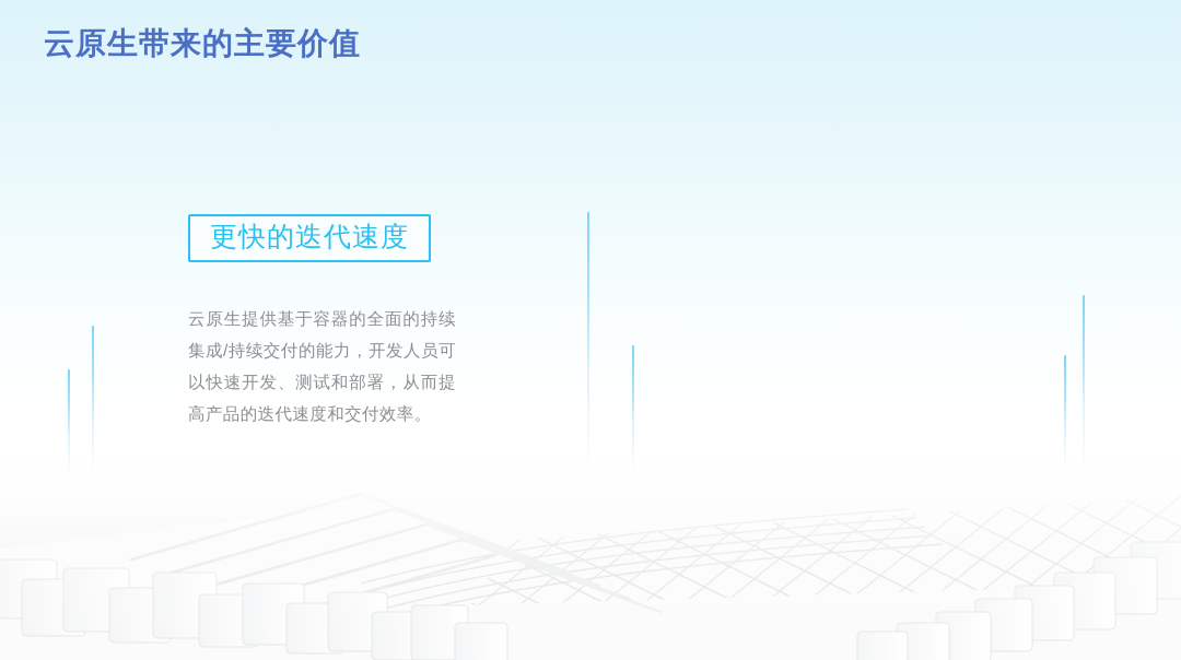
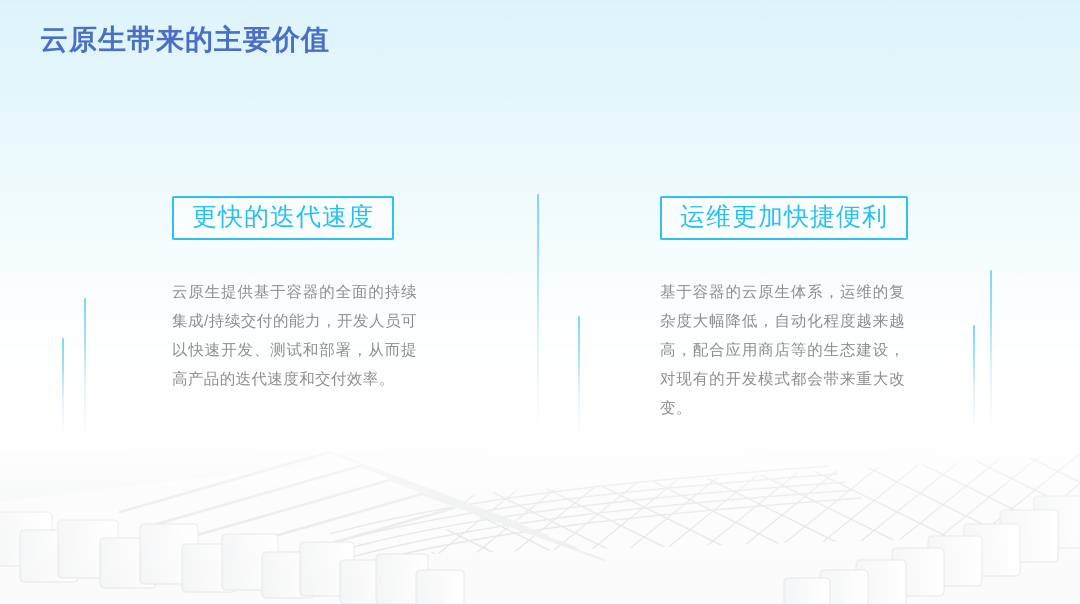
  云原生带来的主要价值
  更快的迭代速度
  云原生提供基于容器的全面的持续集成/持续交付的能力，开发人员可以快速开发、测试和部署，从而提高产品的迭代速度和交付效率。
+ 运维更加快捷便利
+ 基于容器的云原生体系，运维的复杂度大幅降低，自动化程度越来越高，配合应用商店等的生态建设，对现有的开发模式都会带来重大改变。
